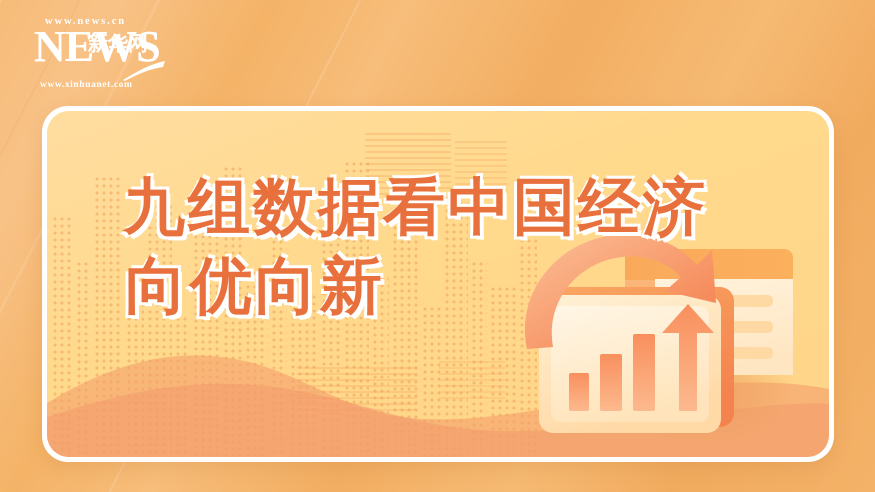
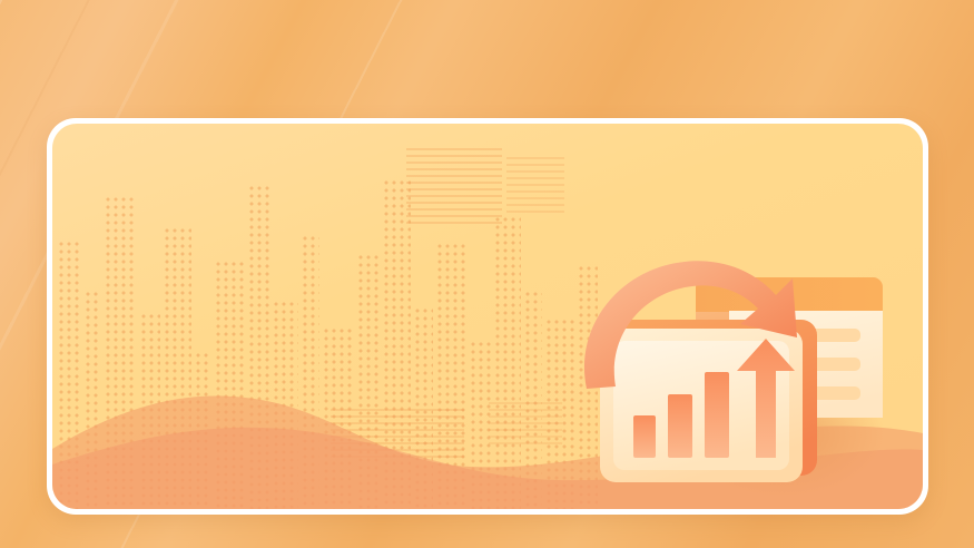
- www.news.cn
- NEWS
- 新华网
- www.xinhuanet.com
- 九组数据看中国经济
- 向优向新
